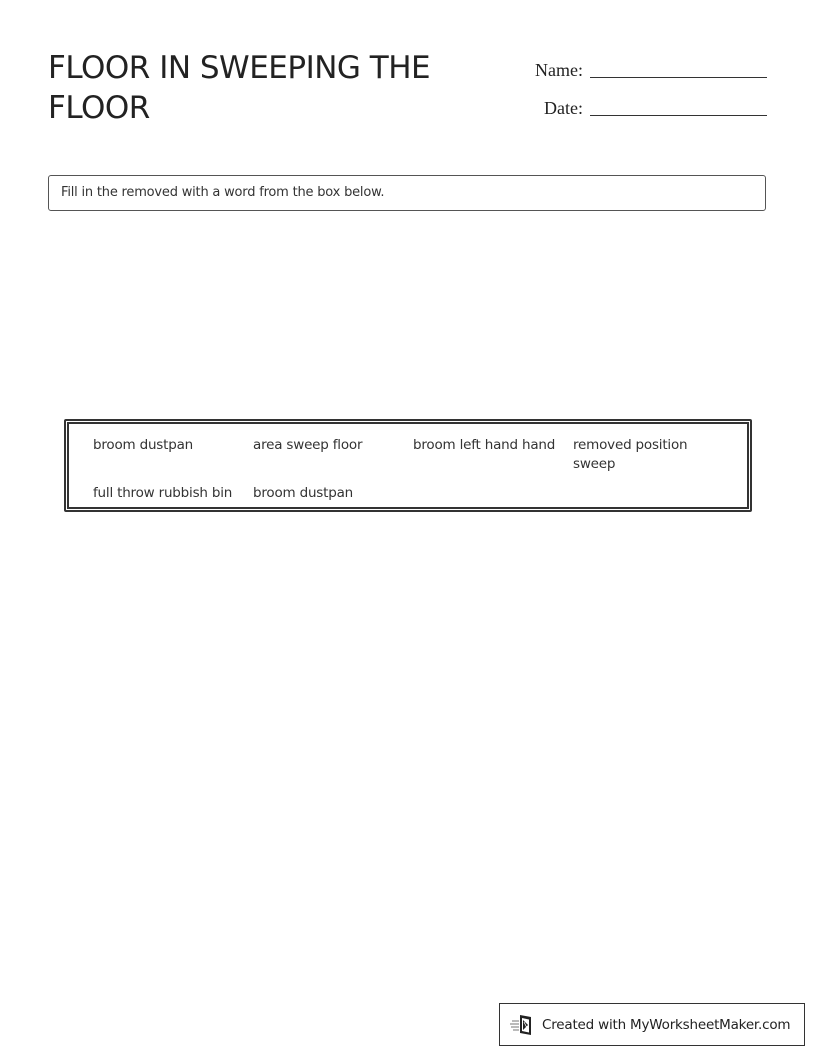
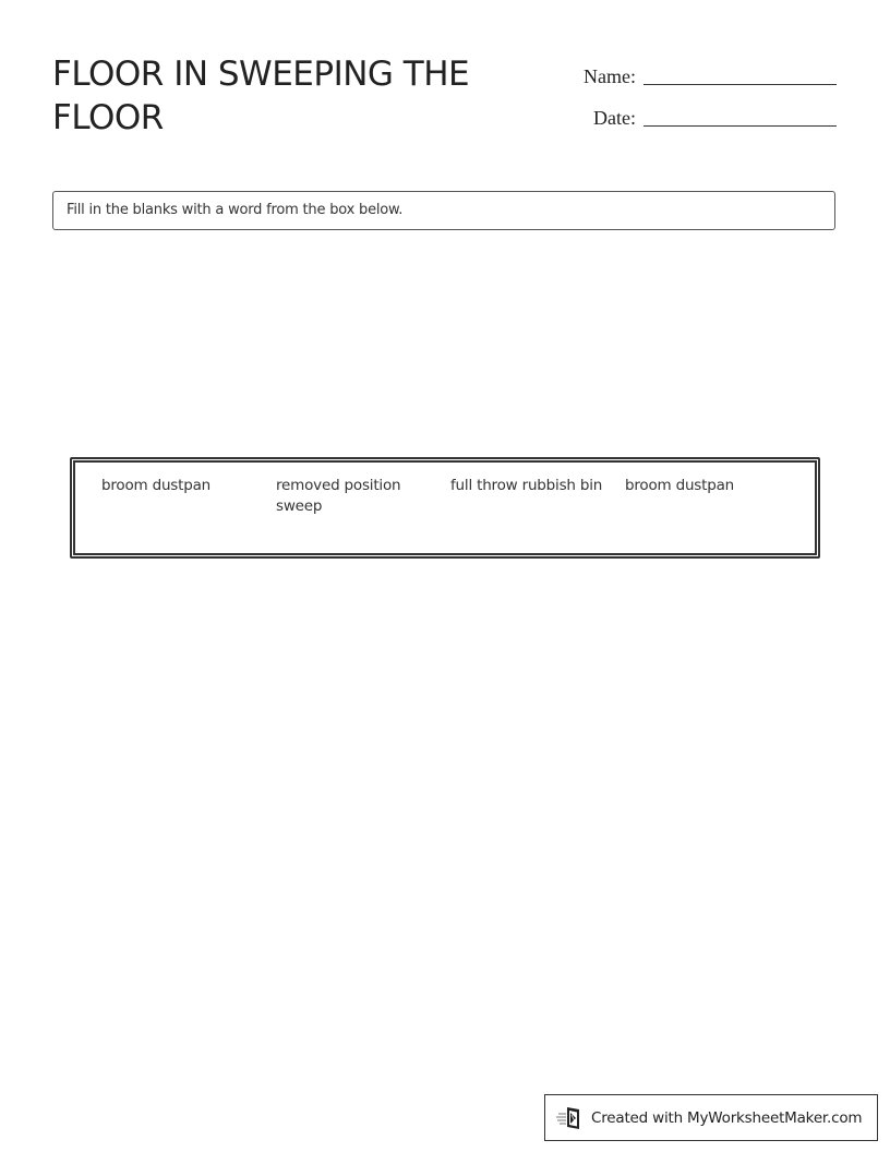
  FLOOR IN SWEEPING THE FLOOR
  Name:
  Date:
- Fill in the removed with a word from the box below.
+ Fill in the blanks with a word from the box below.
  broom dustpan
- area sweep floor
- broom left hand hand
  removed position sweep
  full throw rubbish bin
  broom dustpan
  Created with MyWorksheetMaker.com
